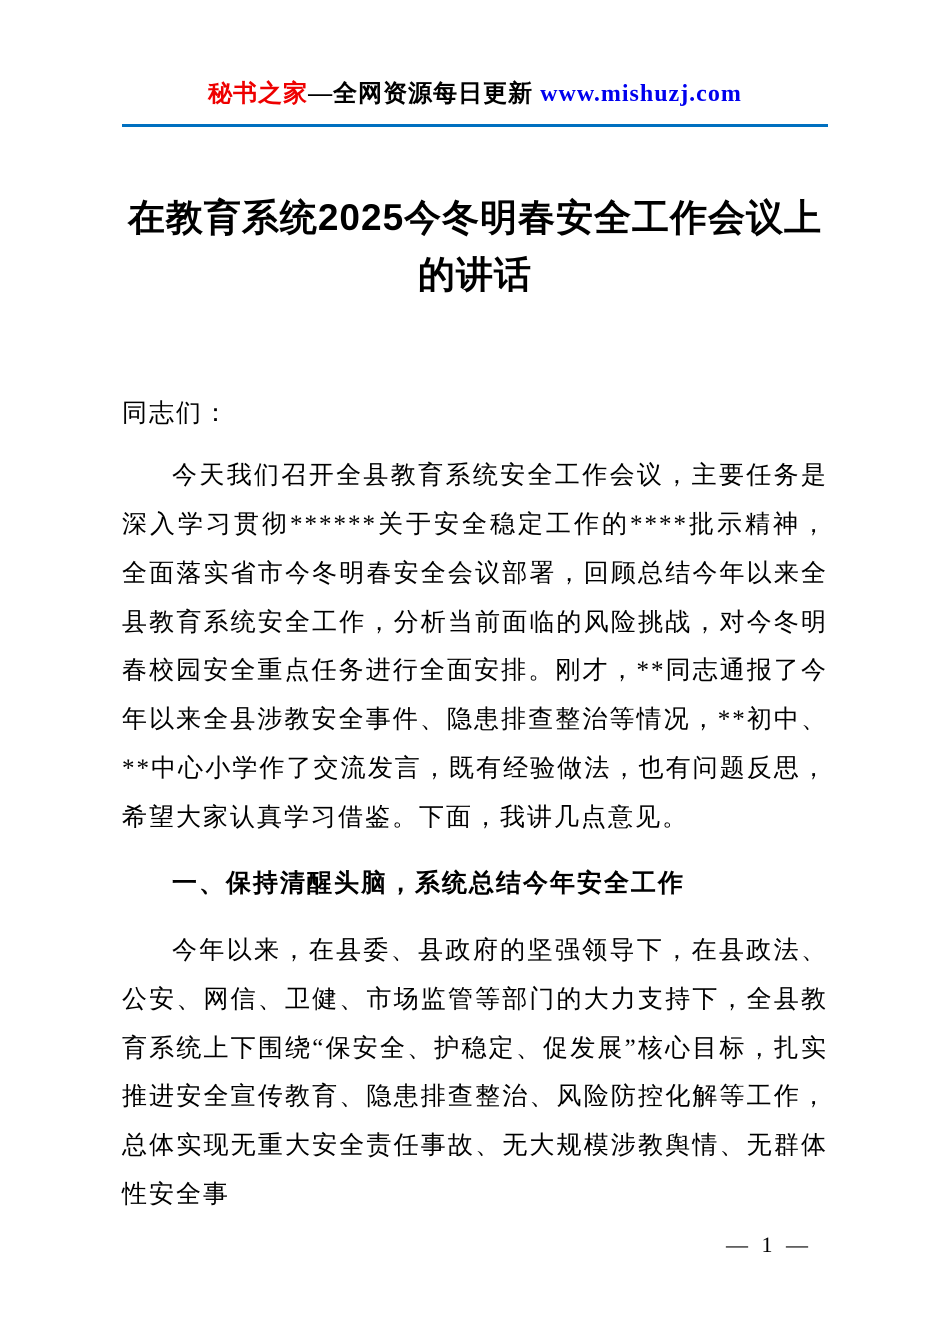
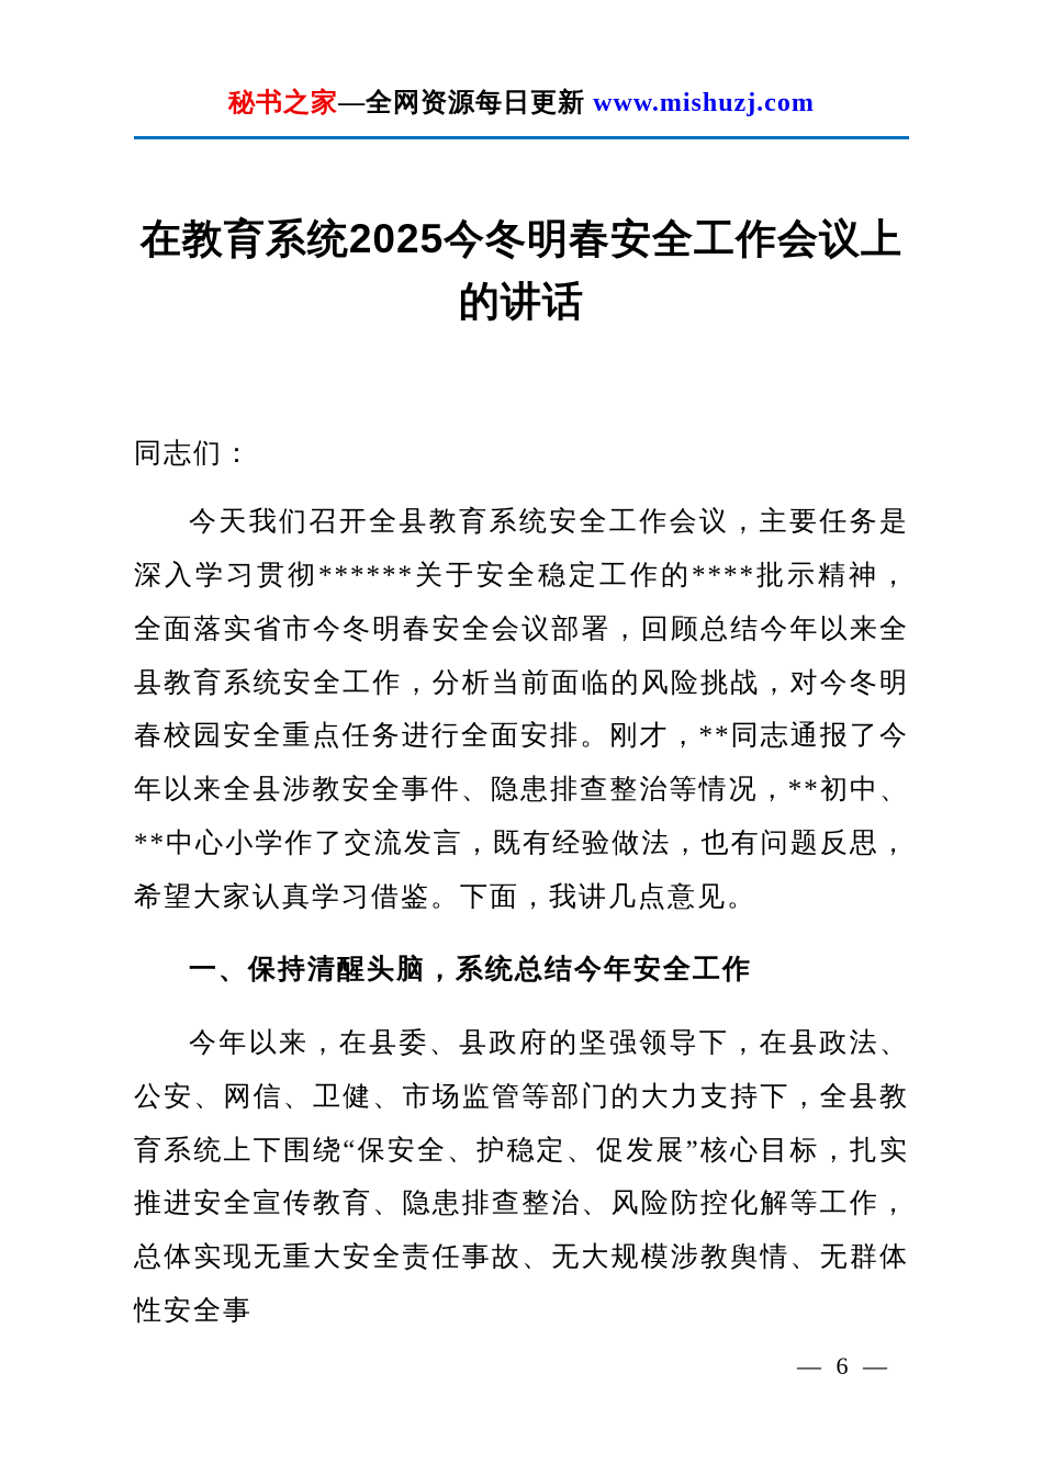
  秘书之家—全网资源每日更新 www.mishuzj.com
  在教育系统2025今冬明春安全工作会议上的讲话
  同志们：
  今天我们召开全县教育系统安全工作会议，主要任务是深入学习贯彻******关于安全稳定工作的****批示精神，全面落实省市今冬明春安全会议部署，回顾总结今年以来全县教育系统安全工作，分析当前面临的风险挑战，对今冬明春校园安全重点任务进行全面安排。刚才，**同志通报了今年以来全县涉教安全事件、隐患排查整治等情况，**初中、**中心小学作了交流发言，既有经验做法，也有问题反思，希望大家认真学习借鉴。下面，我讲几点意见。
  一、保持清醒头脑，系统总结今年安全工作
  今年以来，在县委、县政府的坚强领导下，在县政法、公安、网信、卫健、市场监管等部门的大力支持下，全县教育系统上下围绕“保安全、护稳定、促发展”核心目标，扎实推进安全宣传教育、隐患排查整治、风险防控化解等工作，总体实现无重大安全责任事故、无大规模涉教舆情、无群体性安全事
- — 1 —
+ — 6 —
